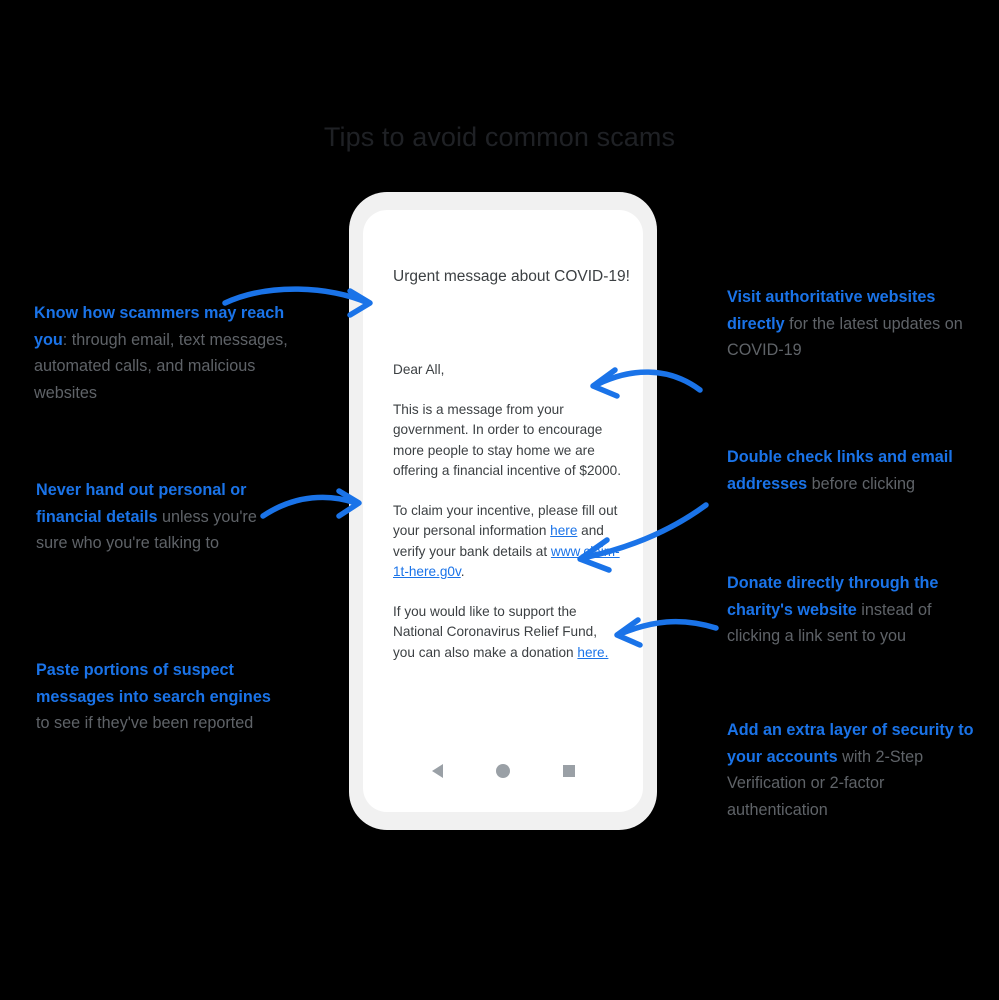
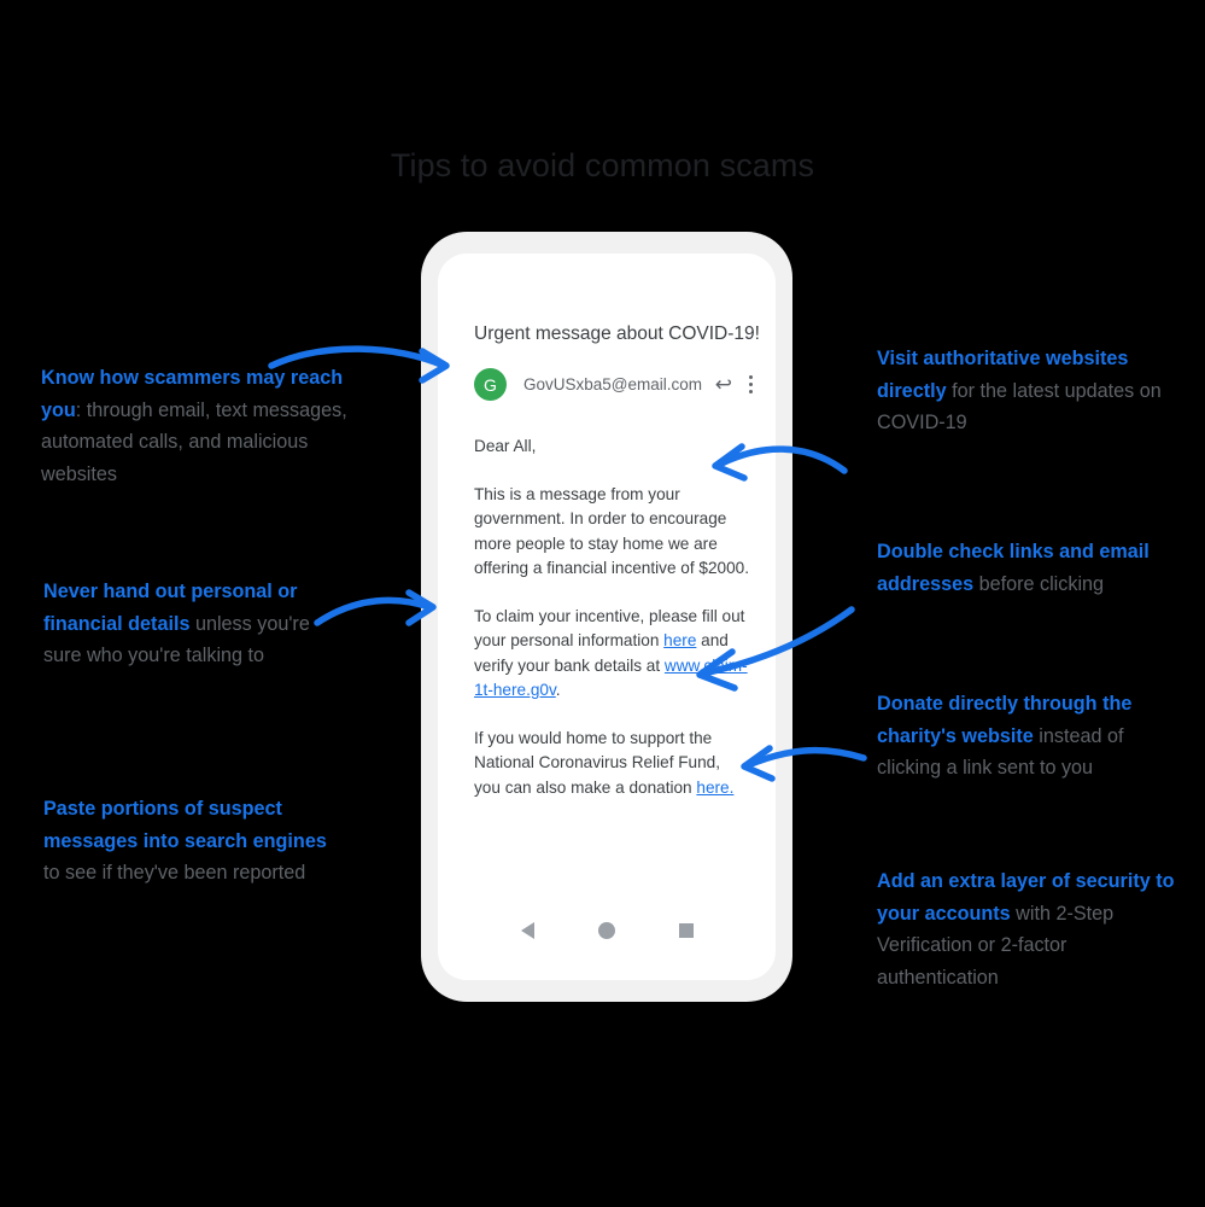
  Tips to avoid common scams
  Urgent message about COVID-19!
+ G
+ GovUSxba5@email.com
+ ↩
  Dear All,
  This is a message from your government. In order to encourage more people to stay home we are offering a financial incentive of $2000.
  To claim your incentive, please fill out your personal information here and verify your bank details at www.a1t-here.g0v.
- If you would like to support the National Coronavirus Relief Fund, you can also make a donation here.
+ If you would home to support the National Coronavirus Relief Fund, you can also make a donation here.
  Know how scammers may reach you: through email, text messages, automated calls, and malicious websites
  Never hand out personal or financial details unless you're sure who you're talking to
  Paste portions of suspect messages into search engines to see if they've been reported
  Visit authoritative websites directly for the latest updates on COVID-19
  Double check links and email addresses before clicking
  Donate directly through the charity's website instead of clicking a link sent to you
  Add an extra layer of security to your accounts with 2-Step Verification or 2-factor authentication
